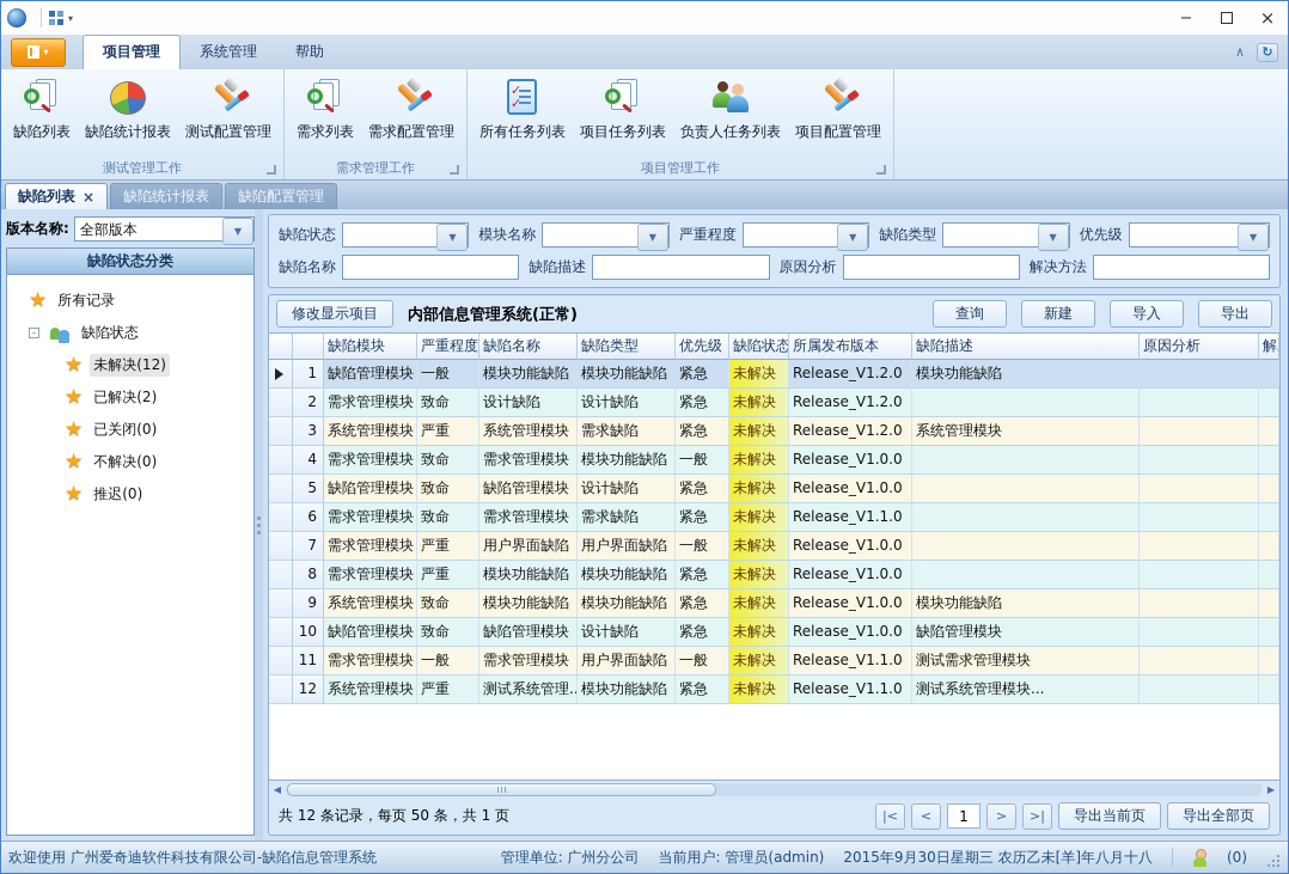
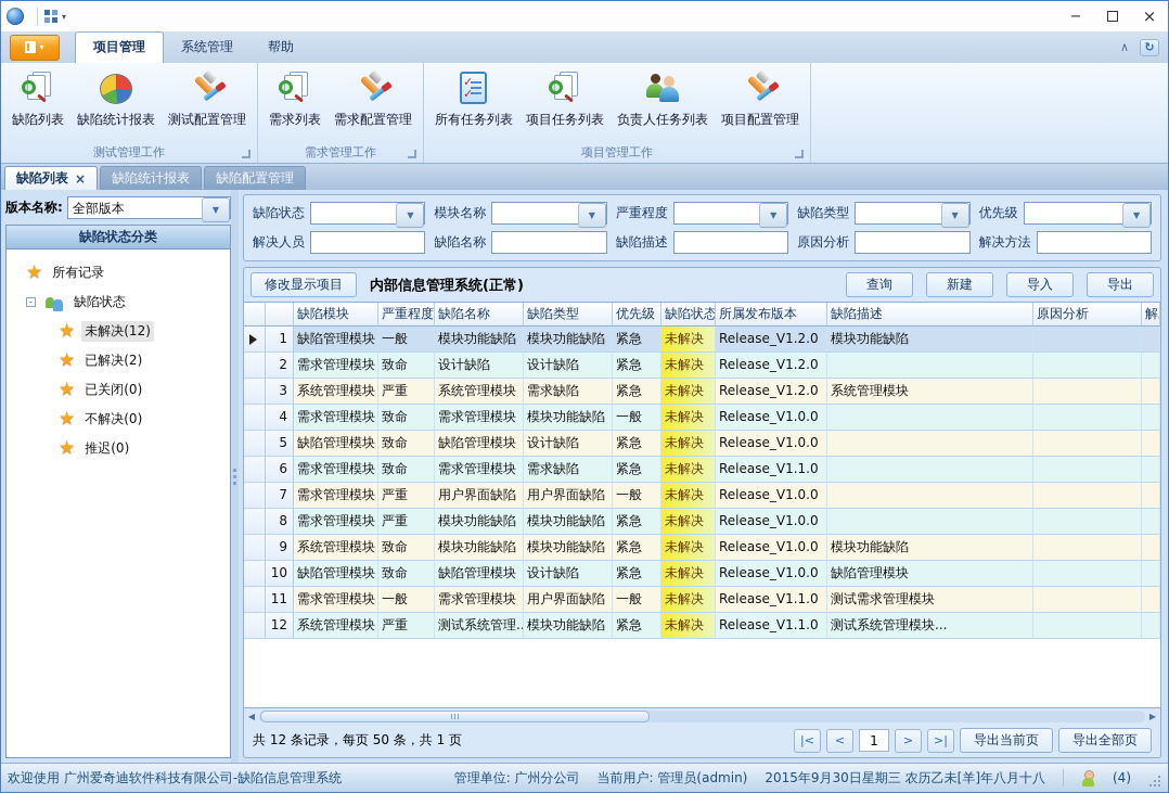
  ▾
  −
  ×
  ▾
  项目管理
  系统管理
  帮助
  ∧
  ↻
  缺陷列表
  缺陷统计报表
  测试配置管理
  测试管理工作
  需求列表
  需求配置管理
  需求管理工作
  所有任务列表
  项目任务列表
  负责人任务列表
  项目配置管理
  项目管理工作
  缺陷列表
  ×
  缺陷统计报表
  缺陷配置管理
  版本名称:
  全部版本
  ▼
  缺陷状态分类
  ★
  所有记录
  -
  缺陷状态
  ★
  未解决(12)
  ★
  已解决(2)
  ★
  已关闭(0)
  ★
  不解决(0)
  ★
  推迟(0)
  缺陷状态
  ▼
  模块名称
  ▼
  严重程度
  ▼
  缺陷类型
  ▼
  优先级
  ▼
+ 解决人员
  缺陷名称
  缺陷描述
  原因分析
  解决方法
  修改显示项目
  内部信息管理系统(正常)
  查询
  新建
  导入
  导出
  缺陷模块
  严重程度
  缺陷名称
  缺陷类型
  优先级
  缺陷状态
  所属发布版本
  缺陷描述
  原因分析
  1
  缺陷管理模块
  一般
  模块功能缺陷
  模块功能缺陷
  紧急
  未解决
  Release_V1.2.0
  模块功能缺陷
  2
  需求管理模块
  致命
  设计缺陷
  设计缺陷
  紧急
  未解决
  Release_V1.2.0
  3
  系统管理模块
  严重
  系统管理模块
  需求缺陷
  紧急
  未解决
  Release_V1.2.0
  系统管理模块
  4
  需求管理模块
  致命
  需求管理模块
  模块功能缺陷
  一般
  未解决
  Release_V1.0.0
  5
  缺陷管理模块
  致命
  缺陷管理模块
  设计缺陷
  紧急
  未解决
  Release_V1.0.0
  6
  需求管理模块
  致命
  需求管理模块
  需求缺陷
  紧急
  未解决
  Release_V1.1.0
  7
  需求管理模块
  严重
  用户界面缺陷
  用户界面缺陷
  一般
  未解决
  Release_V1.0.0
  8
  需求管理模块
  严重
  模块功能缺陷
  模块功能缺陷
  紧急
  未解决
  Release_V1.0.0
  9
  系统管理模块
  致命
  模块功能缺陷
  模块功能缺陷
  紧急
  未解决
  Release_V1.0.0
  模块功能缺陷
  10
  缺陷管理模块
  致命
  缺陷管理模块
  设计缺陷
  紧急
  未解决
  Release_V1.0.0
  缺陷管理模块
  11
  需求管理模块
  一般
  需求管理模块
  用户界面缺陷
  一般
  未解决
  Release_V1.1.0
  测试需求管理模块
  12
  系统管理模块
  严重
  测试系统管理..
  模块功能缺陷
  紧急
  未解决
  Release_V1.1.0
  测试系统管理模块...
  ◀
  ▶
  共 12 条记录，每页 50 条，共 1 页
  |<
  <
  1
  >
  >|
  导出当前页
  导出全部页
  欢迎使用 广州爱奇迪软件科技有限公司-缺陷信息管理系统
  管理单位: 广州分公司
  当前用户: 管理员(admin)
  2015年9月30日星期三 农历乙未[羊]年八月十八
- (0)
+ (4)
